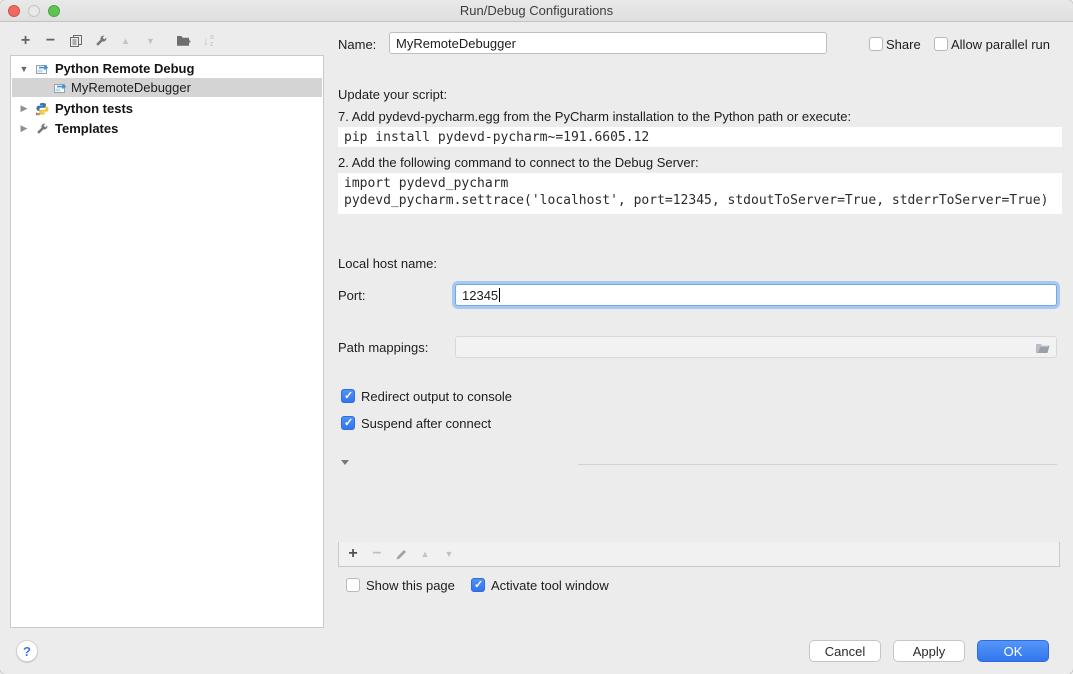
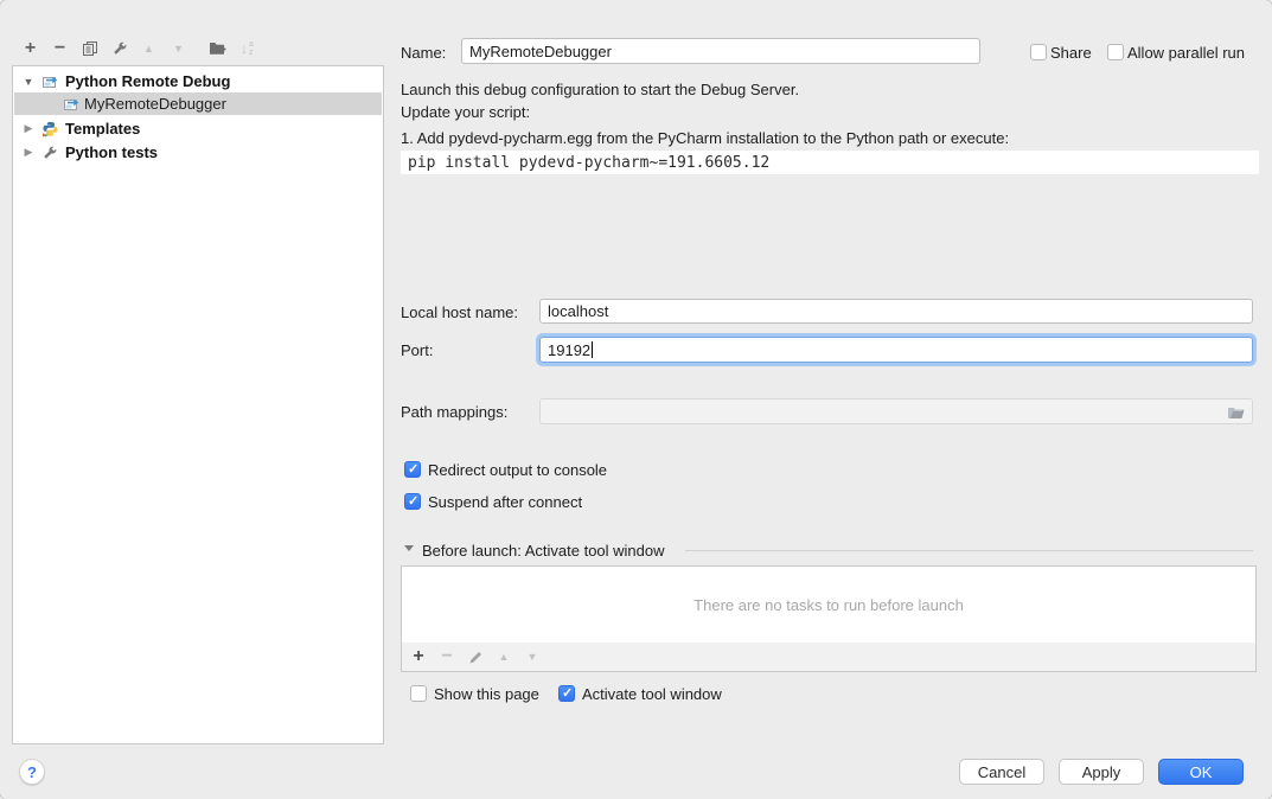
- Run/Debug Configurations
  +
  −
  ▲
  ▼
  ↓
  ▼
  Python Remote Debug
  MyRemoteDebugger
  ▶
- Python tests
+ Templates
  ▶
- Templates
+ Python tests
  ?
  Name:
  MyRemoteDebugger
  Share
  Allow parallel run
+ Launch this debug configuration to start the Debug Server.
  Update your script:
- 7. Add pydevd-pycharm.egg from the PyCharm installation to the Python path or execute:
+ 1. Add pydevd-pycharm.egg from the PyCharm installation to the Python path or execute:
  pip install pydevd-pycharm~=191.6605.12
- 2. Add the following command to connect to the Debug Server:
- import pydevd_pycharm pydevd_pycharm.settrace('localhost', port=12345, stdoutToServer=True, stderrToServer=True)
  Local host name:
+ localhost
  Port:
- 12345
+ 19192
  Path mappings:
  Redirect output to console
  Suspend after connect
+ Before launch: Activate tool window
+ There are no tasks to run before launch
  +
  −
  ▲
  ▼
  Show this page
  Activate tool window
  Cancel
  Apply
  OK
